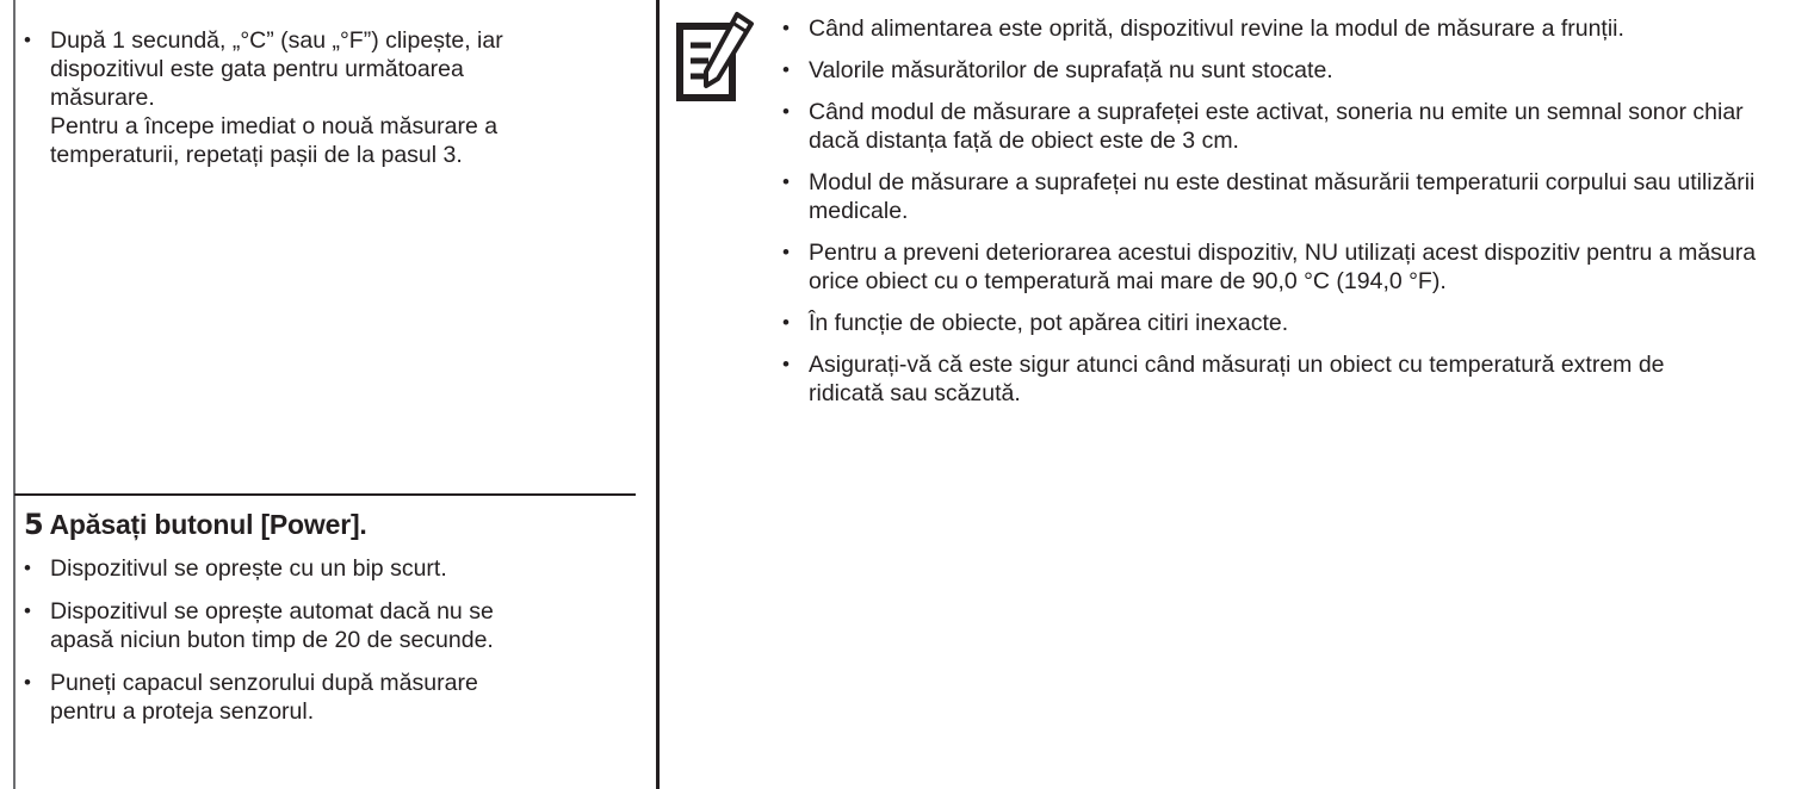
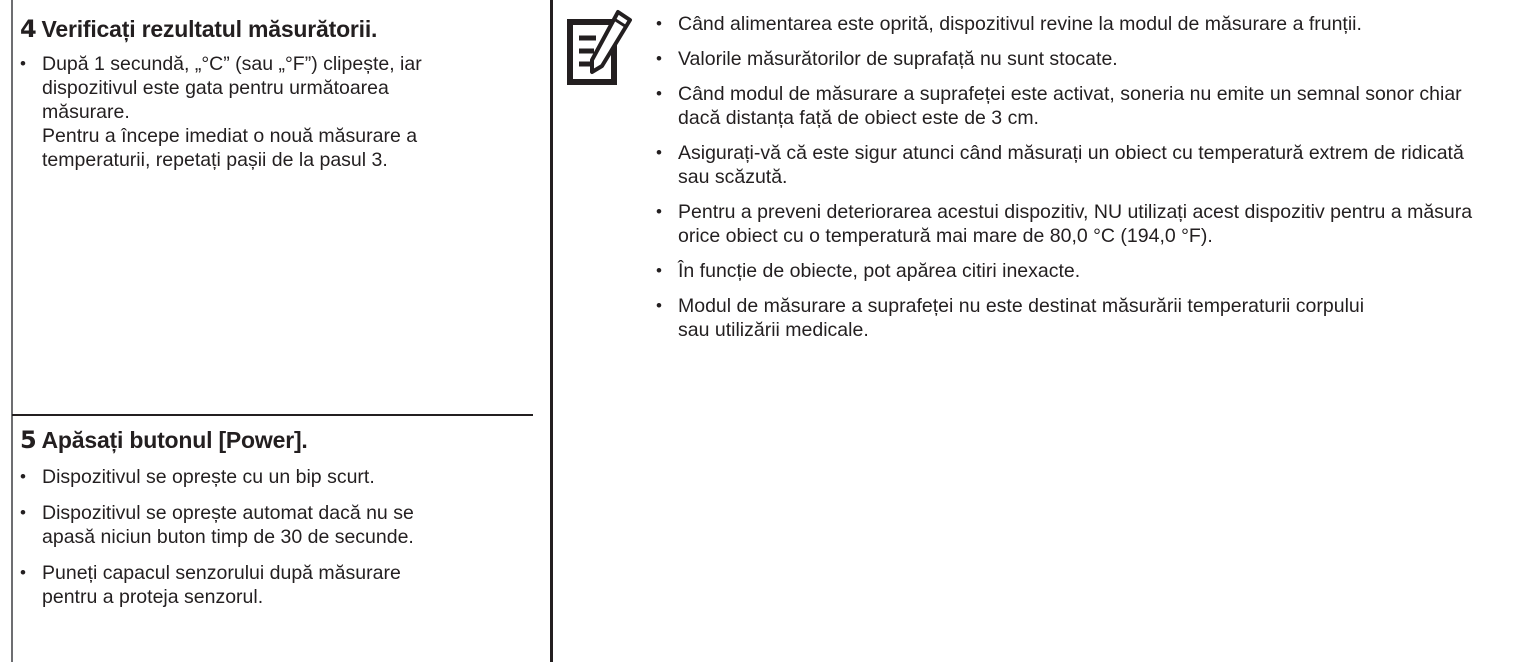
+ 4 Verificați rezultatul măsurătorii.
  După 1 secundă, „°C” (sau „°F”) clipește, iar dispozitivul este gata pentru următoarea măsurare.
  Pentru a începe imediat o nouă măsurare a temperaturii, repetați pașii de la pasul 3.
  5 Apăsați butonul [Power].
  Dispozitivul se oprește cu un bip scurt.
- Dispozitivul se oprește automat dacă nu se apasă niciun buton timp de 20 de secunde.
+ Dispozitivul se oprește automat dacă nu se apasă niciun buton timp de 30 de secunde.
  Puneți capacul senzorului după măsurare pentru a proteja senzorul.
  Când alimentarea este oprită, dispozitivul revine la modul de măsurare a frunții.
  Valorile măsurătorilor de suprafață nu sunt stocate.
  Când modul de măsurare a suprafeței este activat, soneria nu emite un semnal sonor chiar dacă distanța față de obiect este de 3 cm.
- Modul de măsurare a suprafeței nu este destinat măsurării temperaturii corpului sau utilizării medicale.
+ Asigurați-vă că este sigur atunci când măsurați un obiect cu temperatură extrem de ridicată sau scăzută.
- Pentru a preveni deteriorarea acestui dispozitiv, NU utilizați acest dispozitiv pentru a măsura orice obiect cu o temperatură mai mare de 90,0 °C (194,0 °F).
+ Pentru a preveni deteriorarea acestui dispozitiv, NU utilizați acest dispozitiv pentru a măsura orice obiect cu o temperatură mai mare de 80,0 °C (194,0 °F).
  În funcție de obiecte, pot apărea citiri inexacte.
- Asigurați-vă că este sigur atunci când măsurați un obiect cu temperatură extrem de ridicată sau scăzută.
+ Modul de măsurare a suprafeței nu este destinat măsurării temperaturii corpului sau utilizării medicale.
